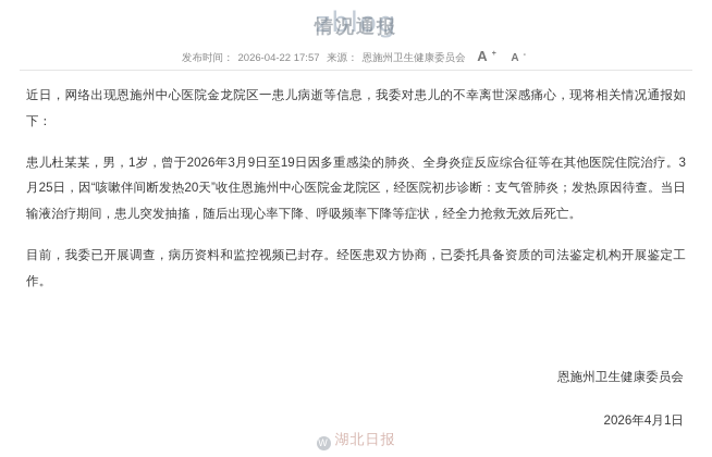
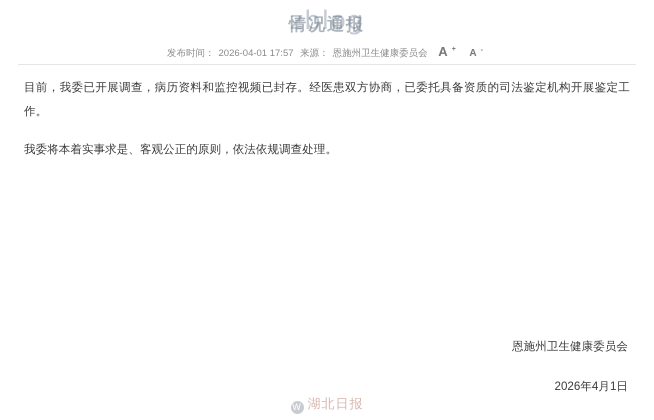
  zblog
  情况通报
- 发布时间： 2026-04-22 17:57 来源： 恩施州卫生健康委员会 A A
+ 发布时间： 2026-04-01 17:57 来源： 恩施州卫生健康委员会 A A
- 近日，网络出现恩施州中心医院金龙院区一患儿病逝等信息，我委对患儿的不幸离世深感痛心，现将相关情况通报如下：
- 患儿杜某某，男，1岁，曾于2026年3月9日至19日因多重感染的肺炎、全身炎症反应综合征等在其他医院住院治疗。3月25日，因“咳嗽伴间断发热20天”收住恩施州中心医院金龙院区，经医院初步诊断：支气管肺炎；发热原因待查。当日输液治疗期间，患儿突发抽搐，随后出现心率下降、呼吸频率下降等症状，经全力抢救无效后死亡。
  目前，我委已开展调查，病历资料和监控视频已封存。经医患双方协商，已委托具备资质的司法鉴定机构开展鉴定工作。
+ 我委将本着实事求是、客观公正的原则，依法依规调查处理。
  恩施州卫生健康委员会
  2026年4月1日
  W 湖北日报
